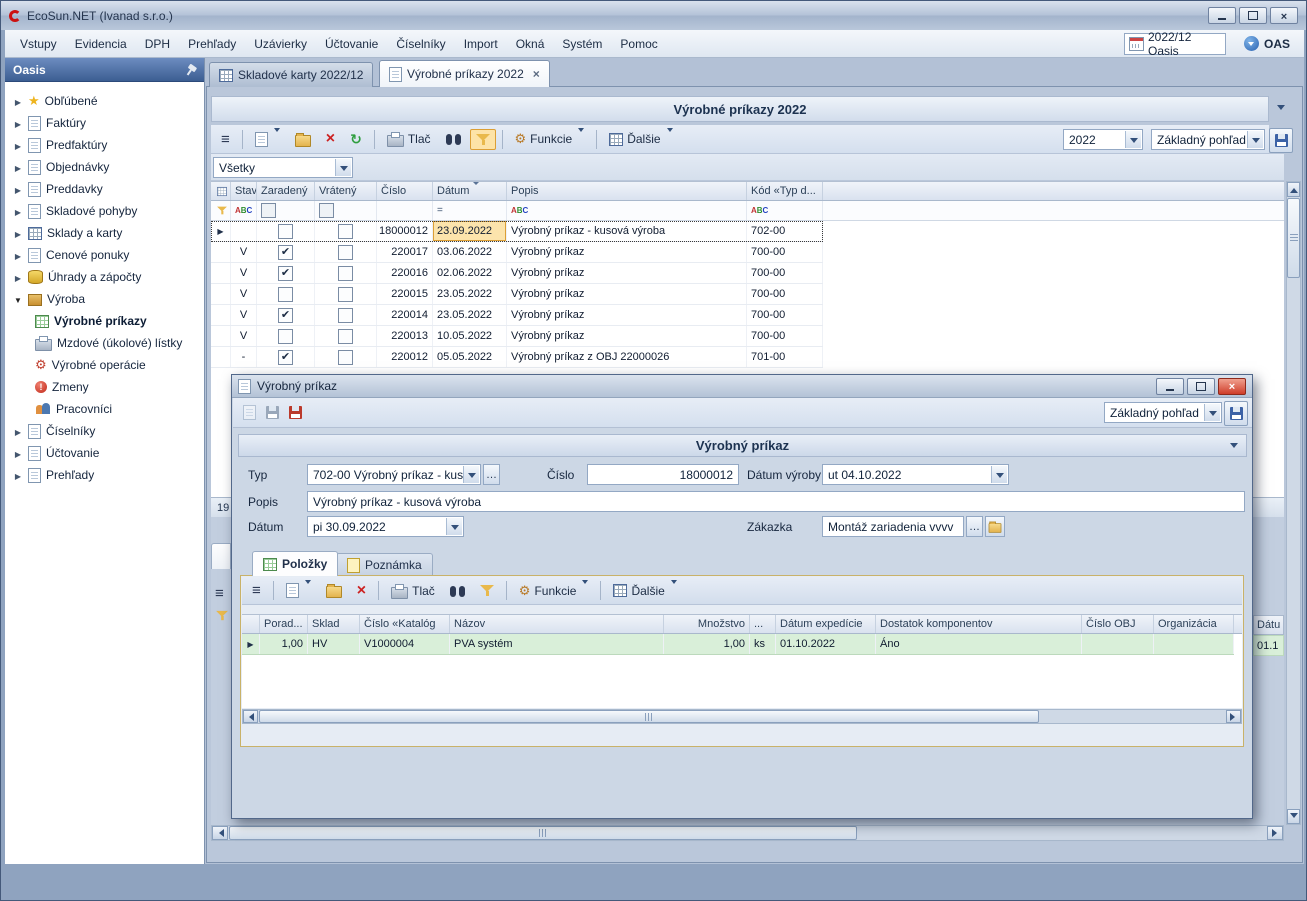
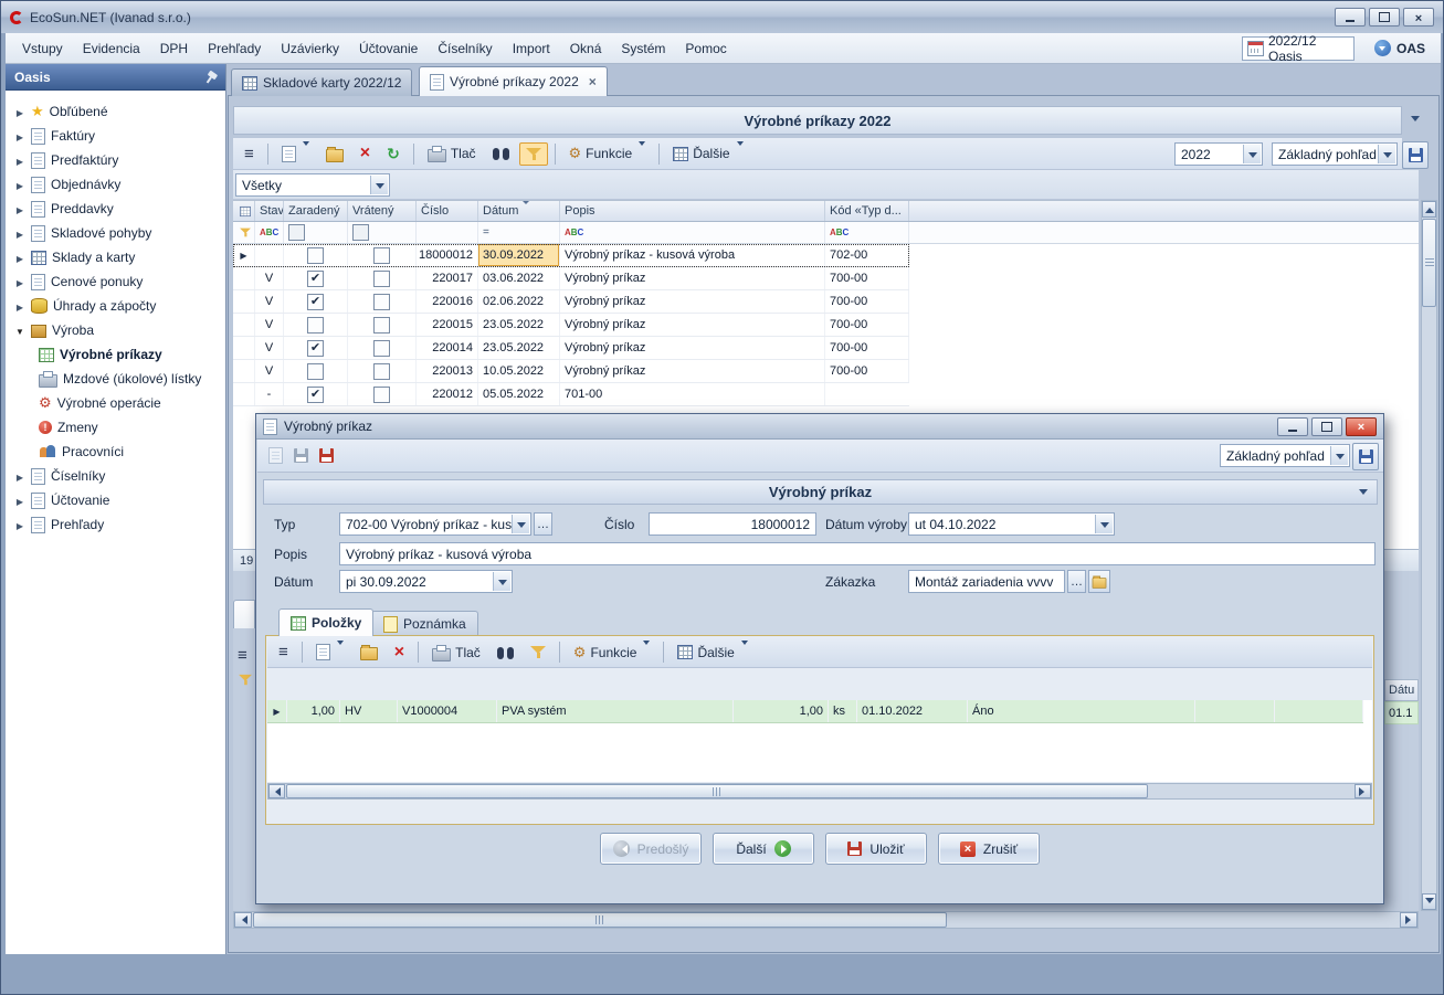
  EcoSun.NET (Ivanad s.r.o.)
  Vstupy
  Evidencia
  DPH
  Prehľady
  Uzávierky
  Účtovanie
  Číselníky
  Import
  Okná
  Systém
  Pomoc
  2022/12 Oasis
  OAS
  Oasis
  Obľúbené
  Faktúry
  Predfaktúry
  Objednávky
  Preddavky
  Skladové pohyby
  Sklady a karty
  Cenové ponuky
  Úhrady a zápočty
  Výroba
  Výrobné príkazy
  Mzdové (úkolové) lístky
  Výrobné operácie
  Zmeny
  Pracovníci
  Číselníky
  Účtovanie
  Prehľady
  Skladové karty 2022/12
  Výrobné príkazy 2022
  Výrobné príkazy 2022
  Tlač
  Funkcie
  Ďalšie
  2022
  Základný pohľad
  Všetky
  Stav
  Zaradený
  Vrátený
  Číslo
  Dátum
  Popis
  Kód «Typ d...
  ABC
  =
  ABC
  ABC
  18000012
- 23.09.2022
+ 30.09.2022
  Výrobný príkaz - kusová výroba
  702-00
  V
  220017
  03.06.2022
  Výrobný príkaz
  700-00
  V
  220016
  02.06.2022
  Výrobný príkaz
  700-00
  V
  220015
  23.05.2022
  Výrobný príkaz
  700-00
  V
  220014
  23.05.2022
  Výrobný príkaz
  700-00
  V
  220013
  10.05.2022
  Výrobný príkaz
  700-00
  -
  220012
  05.05.2022
- Výrobný príkaz z OBJ 22000026
  701-00
  19
  Dátu
  01.1
  Výrobný príkaz
  Základný pohľad
  Výrobný príkaz
  Typ
  702-00 Výrobný príkaz - kus
  …
  Číslo
  18000012
  Dátum výroby
  ut 04.10.2022
  Popis
  Výrobný príkaz - kusová výroba
  Dátum
  pi 30.09.2022
  Zákazka
  Montáž zariadenia vvvv
  …
  Položky
  Poznámka
  Tlač
  Funkcie
  Ďalšie
- Porad...
- Sklad
- Číslo «Katalóg
- Názov
- Množstvo
- ...
- Dátum expedície
- Dostatok komponentov
- Číslo OBJ
- Organizácia
  1,00
  HV
  V1000004
  PVA systém
  1,00
  ks
  01.10.2022
  Áno
+ Predošlý
+ Ďalší
+ Uložiť
+ Zrušiť
